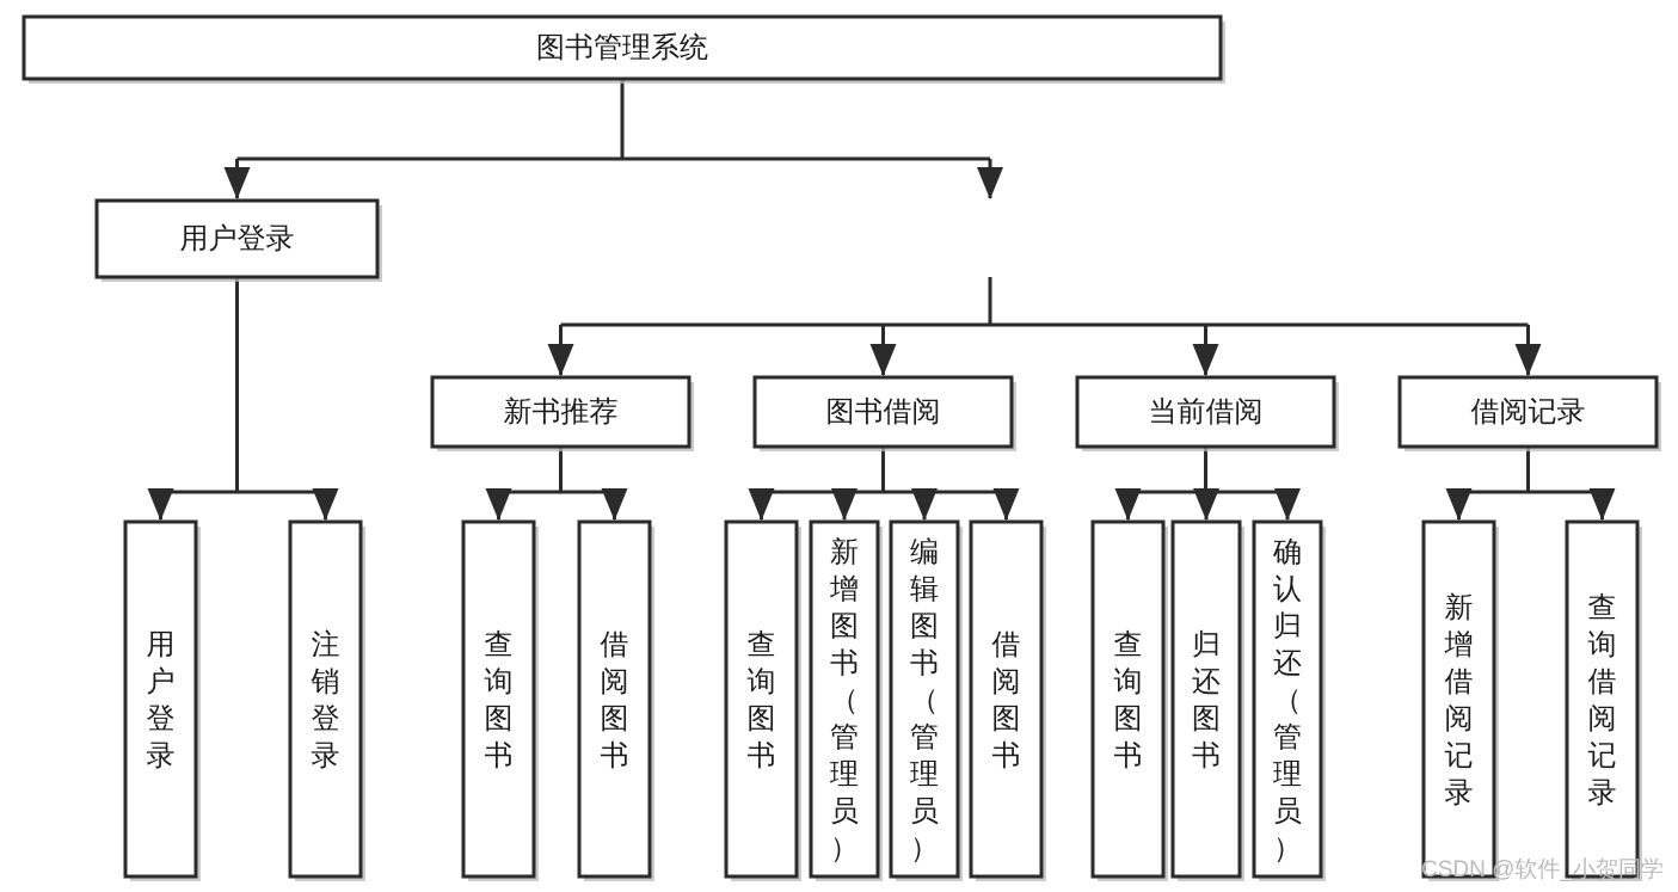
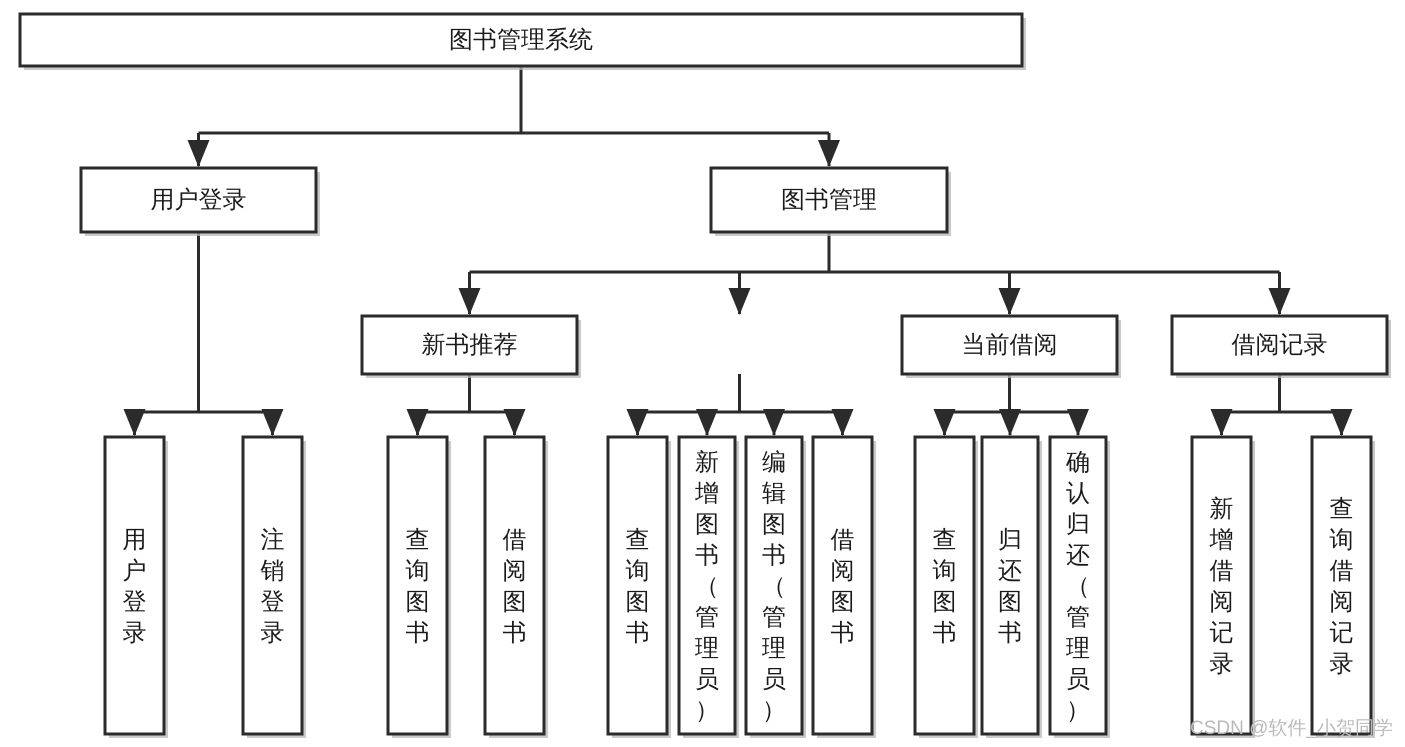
  图书管理系统
  用户登录
+ 图书管理
  新书推荐
- 图书借阅
  当前借阅
  借阅记录
  用户登录
  注销登录
  查询图书
  借阅图书
  查询图书
  新增图书（管理员）
  编辑图书（管理员）
  借阅图书
  查询图书
  归还图书
  确认归还（管理员）
  新增借阅记录
  查询借阅记录
  CSDN @软件_小贺同学
